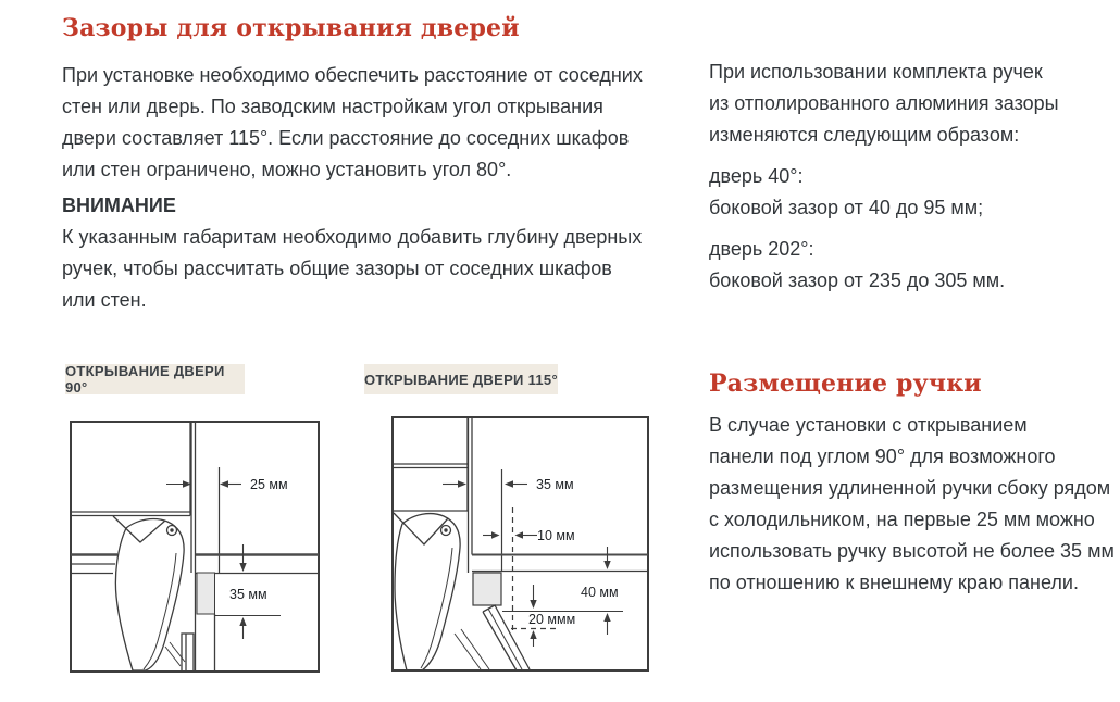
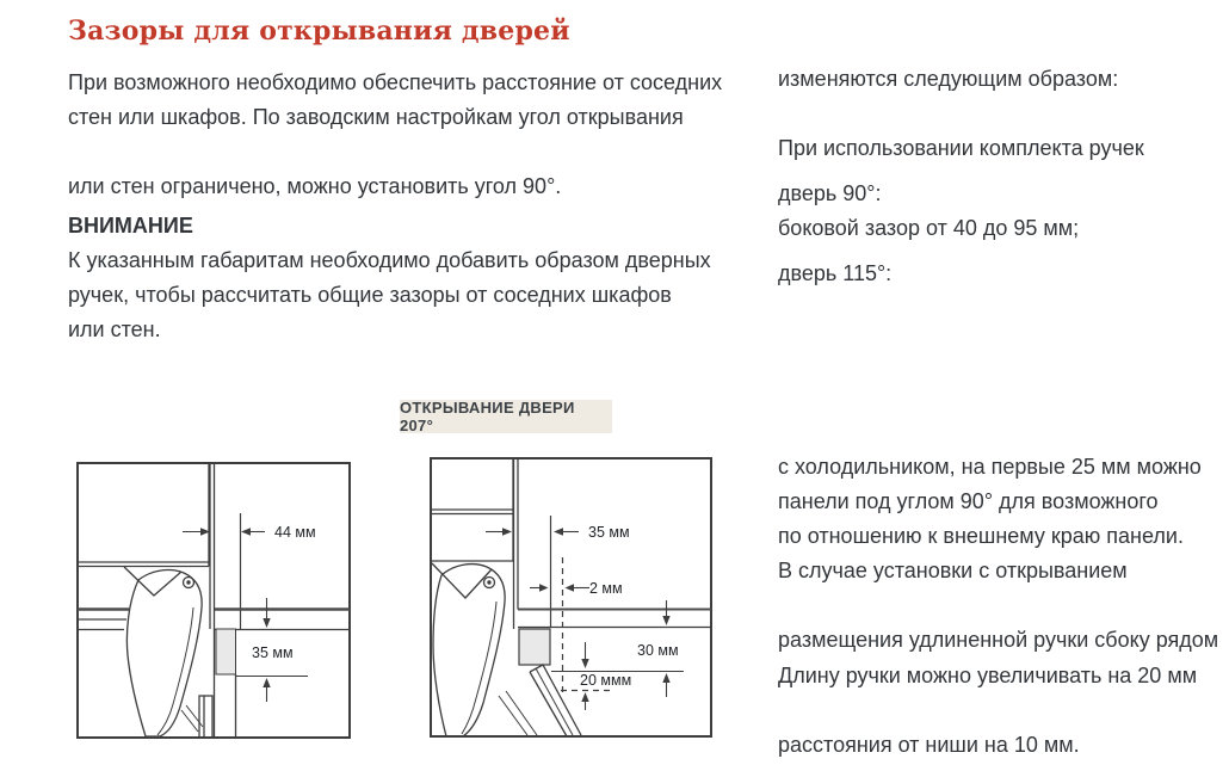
  Зазоры для открывания дверей
- При установке необходимо обеспечить расстояние от соседних
+ При возможного необходимо обеспечить расстояние от соседних
- стен или дверь. По заводским настройкам угол открывания
+ стен или шкафов. По заводским настройкам угол открывания
- двери составляет 115°. Если расстояние до соседних шкафов
- или стен ограничено, можно установить угол 80°.
+ или стен ограничено, можно установить угол 90°.
  ВНИМАНИЕ
- К указанным габаритам необходимо добавить глубину дверных
+ К указанным габаритам необходимо добавить образом дверных
  ручек, чтобы рассчитать общие зазоры от соседних шкафов
  или стен.
- ОТКРЫВАНИЕ ДВЕРИ 90°
- ОТКРЫВАНИЕ ДВЕРИ 115°
+ ОТКРЫВАНИЕ ДВЕРИ 207°
- 25 мм
+ 44 мм
  35 мм
  35 мм
- 10 мм
+ 2 мм
- 40 мм
+ 30 мм
  20 ммм
- При использовании комплекта ручек
+ изменяются следующим образом:
- из отполированного алюминия зазоры
- изменяются следующим образом:
+ При использовании комплекта ручек
- дверь 40°:
+ дверь 90°:
  боковой зазор от 40 до 95 мм;
- дверь 202°:
+ дверь 115°:
- боковой зазор от 235 до 305 мм.
- Размещение ручки
- В случае установки с открыванием
+ с холодильником, на первые 25 мм можно
  панели под углом 90° для возможного
- размещения удлиненной ручки сбоку рядом
+ по отношению к внешнему краю панели.
- с холодильником, на первые 25 мм можно
+ В случае установки с открыванием
- использовать ручку высотой не более 35 мм
- по отношению к внешнему краю панели.
+ размещения удлиненной ручки сбоку рядом
+ Длину ручки можно увеличивать на 20 мм
+ расстояния от ниши на 10 мм.
